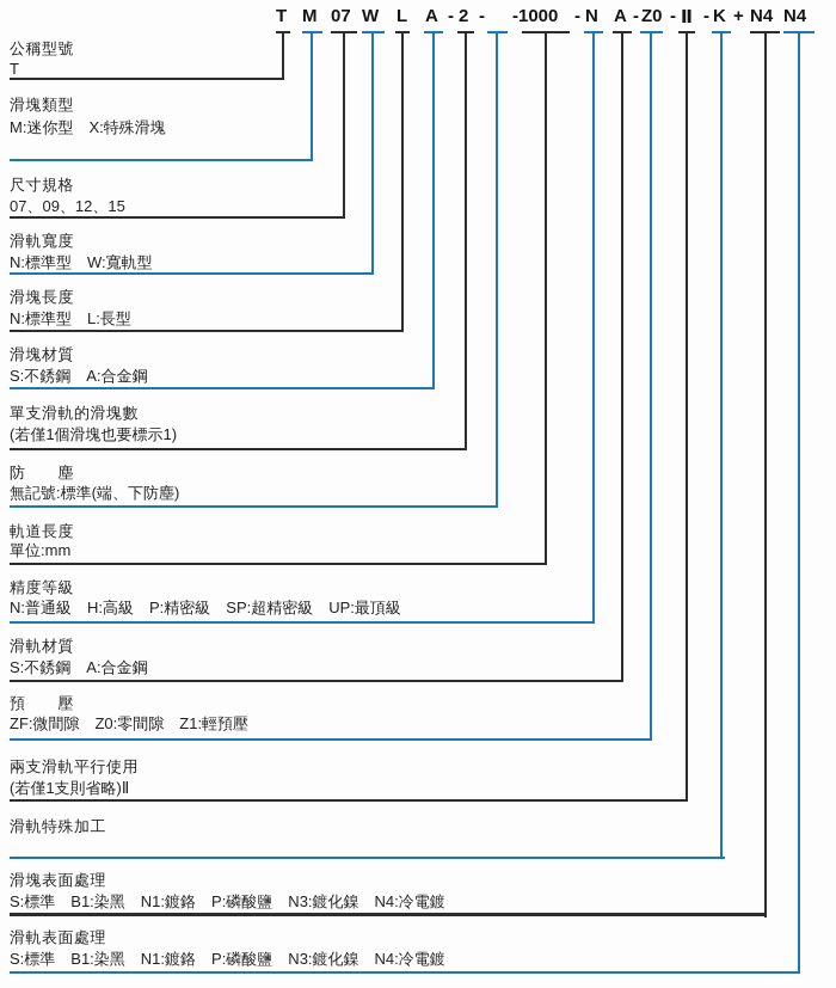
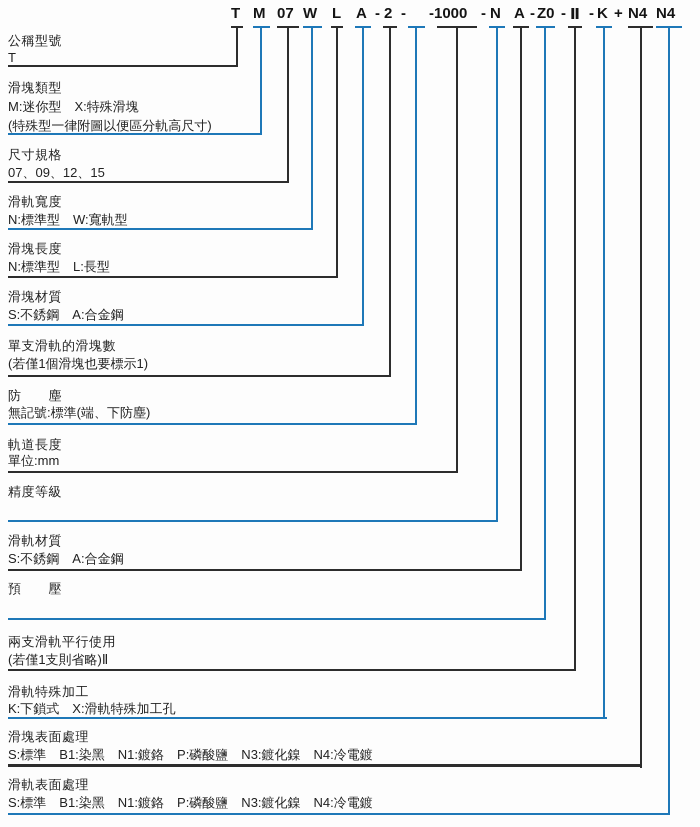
  T
  M
  07
  W
  L
  A
  -
  2
  -
  -1000
  -
  N
  A
  -
  Z0
  -
  Ⅱ
  -
  K
  +
  N4
  N4
  公稱型號
  T
  滑塊類型
  M:迷你型 X:特殊滑塊
+ (特殊型一律附圖以便區分軌高尺寸)
  尺寸規格
  07、09、12、15
  滑軌寬度
  N:標準型 W:寬軌型
  滑塊長度
  N:標準型 L:長型
  滑塊材質
  S:不銹鋼 A:合金鋼
  單支滑軌的滑塊數
  (若僅1個滑塊也要標示1)
  防 塵
  無記號:標準(端、下防塵)
  軌道長度
  單位:mm
  精度等級
- N:普通級 H:高級 P:精密級 SP:超精密級 UP:最頂級
  滑軌材質
  S:不銹鋼 A:合金鋼
  預 壓
- ZF:微間隙 Z0:零間隙 Z1:輕預壓
  兩支滑軌平行使用
  (若僅1支則省略)Ⅱ
  滑軌特殊加工
+ K:下鎖式 X:滑軌特殊加工孔
  滑塊表面處理
  S:標準 B1:染黑 N1:鍍鉻 P:磷酸鹽 N3:鍍化鎳 N4:冷電鍍
  滑軌表面處理
  S:標準 B1:染黑 N1:鍍鉻 P:磷酸鹽 N3:鍍化鎳 N4:冷電鍍
